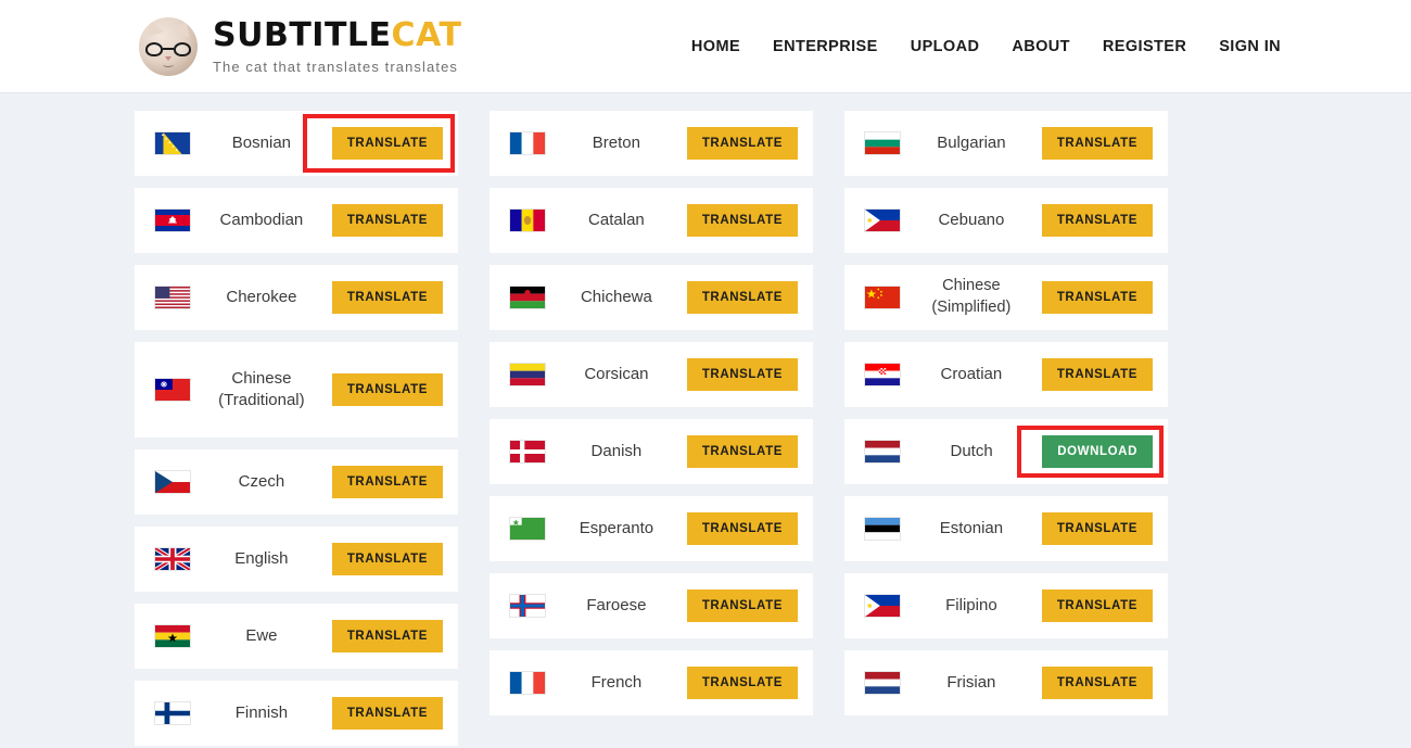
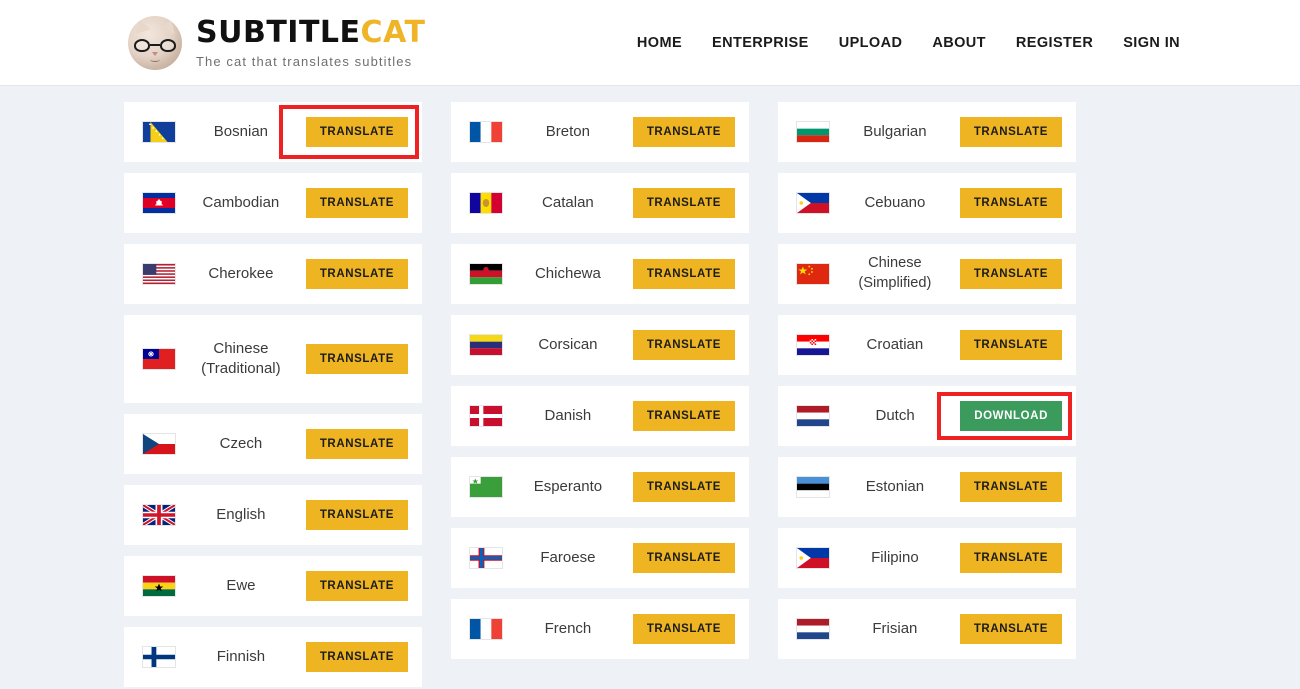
  SUBTITLECAT
- The cat that translates translates
+ The cat that translates subtitles
  HOME
  ENTERPRISE
  UPLOAD
  ABOUT
  REGISTER
  SIGN IN
  Bosnian
  TRANSLATE
  Cambodian
  TRANSLATE
  Cherokee
  TRANSLATE
  Chinese (Traditional)
  TRANSLATE
  Czech
  TRANSLATE
  English
  TRANSLATE
  Ewe
  TRANSLATE
  Finnish
  TRANSLATE
  Breton
  TRANSLATE
  Catalan
  TRANSLATE
  Chichewa
  TRANSLATE
  Corsican
  TRANSLATE
  Danish
  TRANSLATE
  Esperanto
  TRANSLATE
  Faroese
  TRANSLATE
  French
  TRANSLATE
  Bulgarian
  TRANSLATE
  Cebuano
  TRANSLATE
  Chinese (Simplified)
  TRANSLATE
  Croatian
  TRANSLATE
  Dutch
  DOWNLOAD
  Estonian
  TRANSLATE
  Filipino
  TRANSLATE
  Frisian
  TRANSLATE
